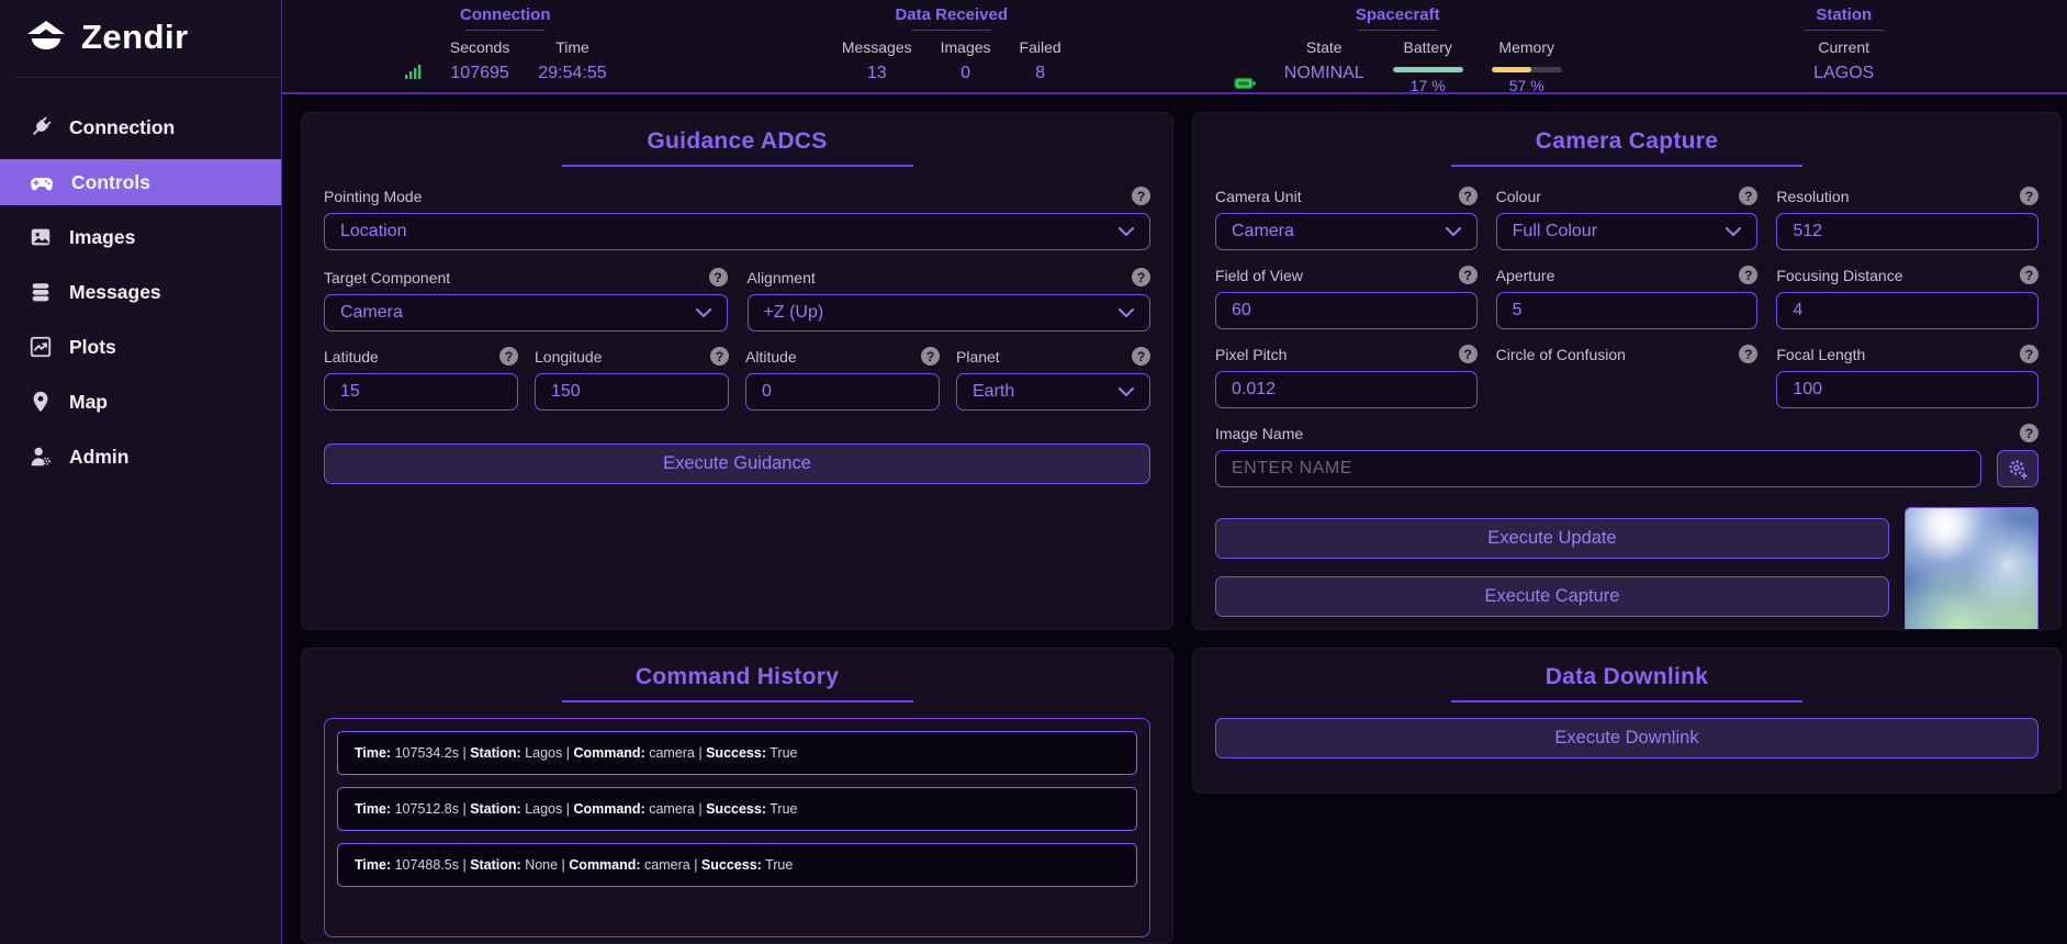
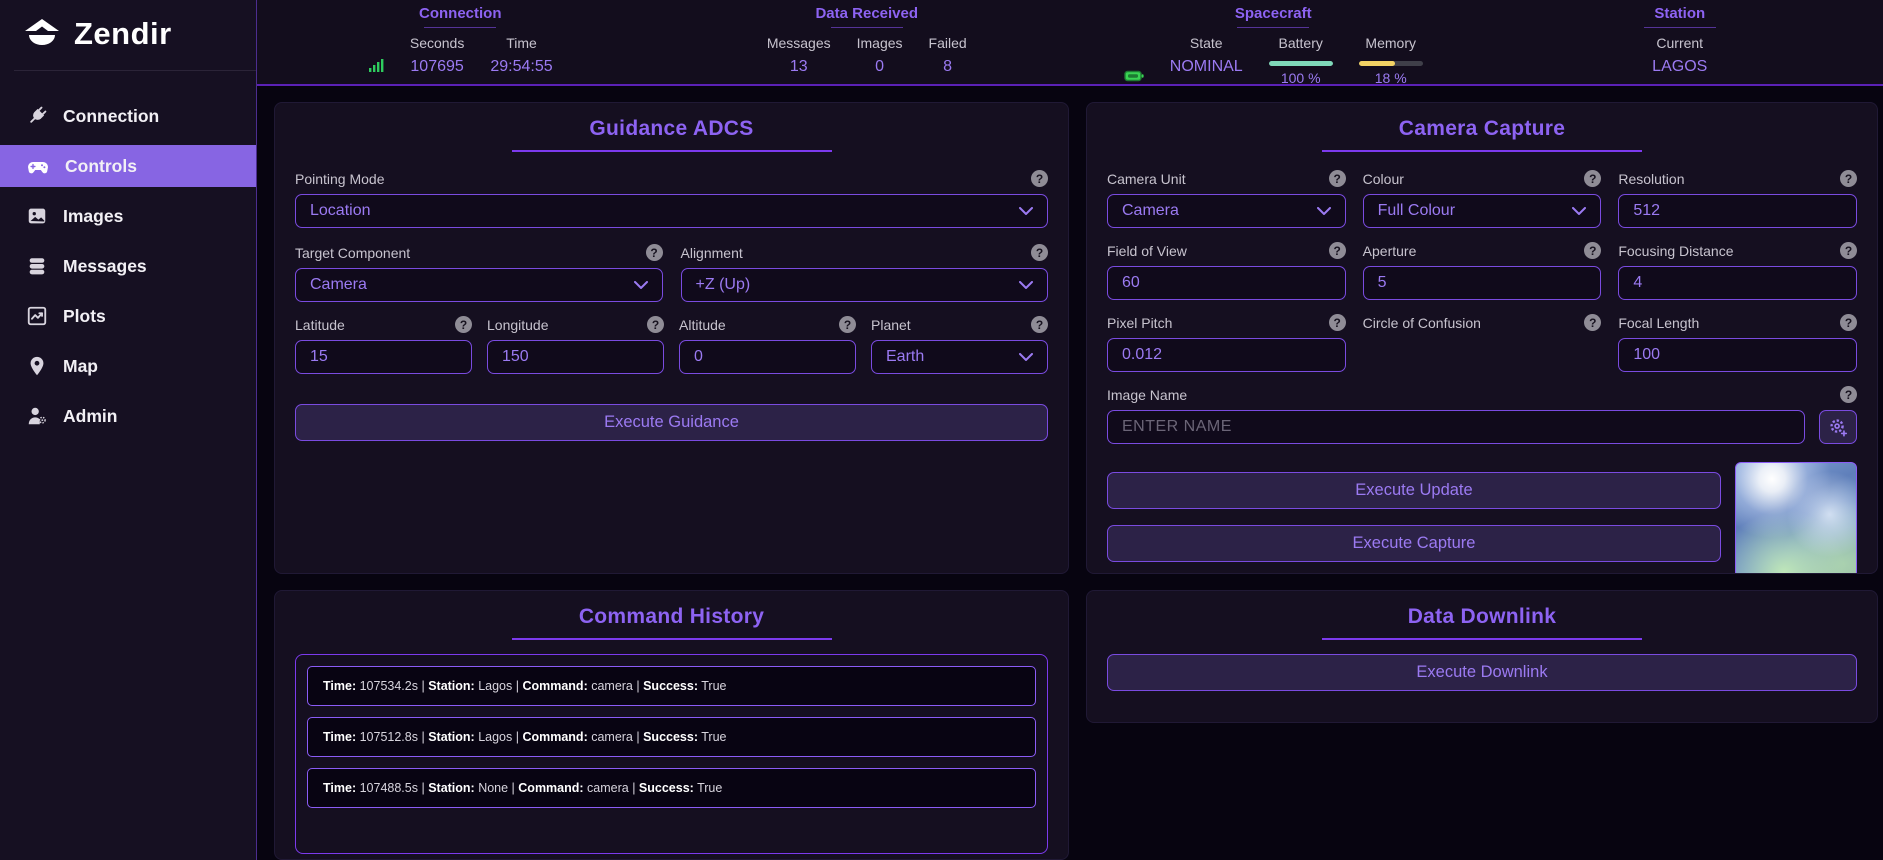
  Zendir
  Connection
  Controls
  Images
  Messages
  Plots
  Map
  Admin
  Connection
  Seconds
  107695
  Time
  29:54:55
  Data Received
  Messages
  13
  Images
  0
  Failed
  8
  Spacecraft
  State
  NOMINAL
  Battery
- 17 %
+ 100 %
  Memory
- 57 %
+ 18 %
  Station
  Current
  LAGOS
  Guidance ADCS
  Pointing Mode
  ?
  Location
  Target Component
  ?
  Camera
  Alignment
  ?
  +Z (Up)
  Latitude
  ?
  15
  Longitude
  ?
  150
  Altitude
  ?
  0
  Planet
  ?
  Earth
  Execute Guidance
  Camera Capture
  Camera Unit
  ?
  Camera
  Colour
  ?
  Full Colour
  Resolution
  ?
  512
  Field of View
  ?
  60
  Aperture
  ?
  5
  Focusing Distance
  ?
  4
  Pixel Pitch
  ?
  0.012
  Circle of Confusion
  ?
  Focal Length
  ?
  100
  Image Name
  ?
  ENTER NAME
  Execute Update
  Execute Capture
  Command History
  Time: 107534.2s | Station: Lagos | Command: camera | Success: True
  Time: 107512.8s | Station: Lagos | Command: camera | Success: True
  Time: 107488.5s | Station: None | Command: camera | Success: True
  Data Downlink
  Execute Downlink
